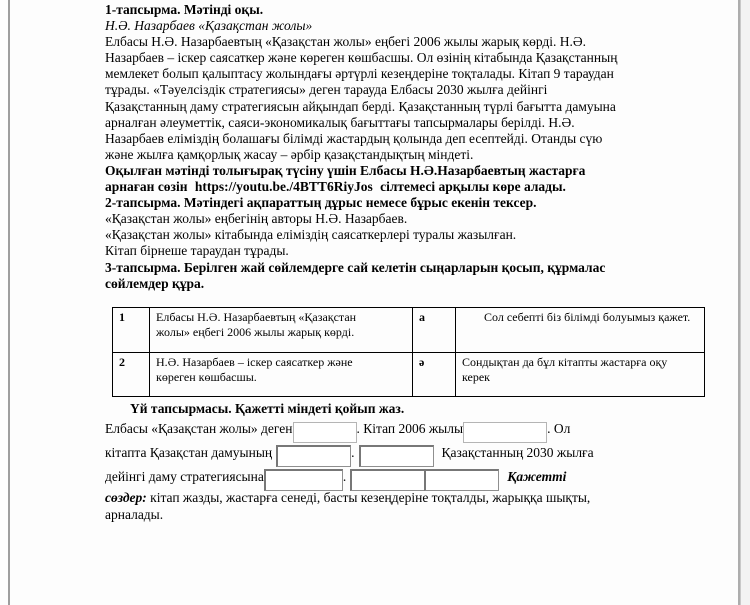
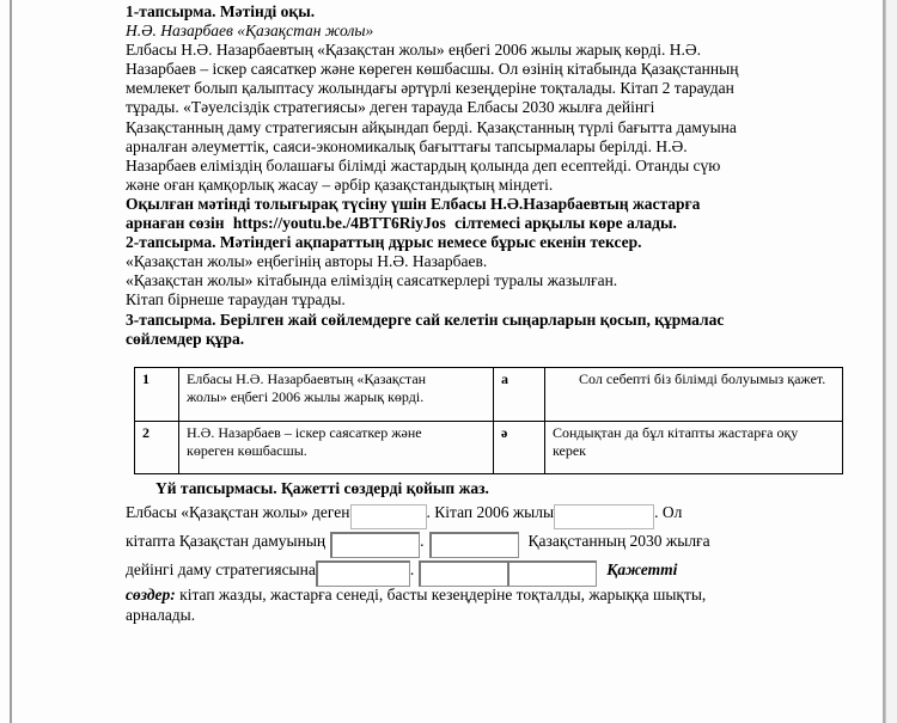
  1-тапсырма. Мәтінді оқы.
  Н.Ә. Назарбаев «Қазақстан жолы»
  Елбасы Н.Ә. Назарбаевтың «Қазақстан жолы» еңбегі 2006 жылы жарық көрді. Н.Ә.
  Назарбаев – іскер саясаткер және көреген көшбасшы. Ол өзінің кітабында Қазақстанның
- мемлекет болып қалыптасу жолындағы әртүрлі кезеңдеріне тоқталады. Кітап 9 тараудан
+ мемлекет болып қалыптасу жолындағы әртүрлі кезеңдеріне тоқталады. Кітап 2 тараудан
  тұрады. «Тәуелсіздік стратегиясы» деген тарауда Елбасы 2030 жылға дейінгі
  Қазақстанның даму стратегиясын айқындап берді. Қазақстанның түрлі бағытта дамуына
  арналған әлеуметтік, саяси-экономикалық бағыттағы тапсырмалары берілді. Н.Ә.
  Назарбаев еліміздің болашағы білімді жастардың қолында деп есептейді. Отанды сүю
- және жылға қамқорлық жасау – әрбір қазақстандықтың міндеті.
+ және оған қамқорлық жасау – әрбір қазақстандықтың міндеті.
  Оқылған мәтінді толығырақ түсіну үшін Елбасы Н.Ә.Назарбаевтың жастарға
  арнаған сөзін https://youtu.be./4BTT6RiyJos сілтемесі арқылы көре алады.
  2-тапсырма. Мәтіндегі ақпараттың дұрыс немесе бұрыс екенін тексер.
  «Қазақстан жолы» еңбегінің авторы Н.Ә. Назарбаев.
  «Қазақстан жолы» кітабында еліміздің саясаткерлері туралы жазылған.
  Кітап бірнеше тараудан тұрады.
  3-тапсырма. Берілген жай сөйлемдерге сай келетін сыңарларын қосып, құрмалас
  сөйлемдер құра.
  1	Елбасы Н.Ә. Назарбаевтың «Қазақстан жолы» еңбегі 2006 жылы жарық көрді.	а	Сол себепті біз білімді болуымыз қажет.
  2	Н.Ә. Назарбаев – іскер саясаткер және көреген көшбасшы.	ә	Сондықтан да бұл кітапты жастарға оқу керек
- Үй тапсырмасы. Қажетті міндеті қойып жаз.
+ Үй тапсырмасы. Қажетті сөздерді қойып жаз.
  Елбасы «Қазақстан жолы» деген . Кітап 2006 жылы . Ол
  кітапта Қазақстан дамуының . Қазақстанның 2030 жылға
  дейінгі даму стратегиясына . Қажетті
  сөздер: кітап жазды, жастарға сенеді, басты кезеңдеріне тоқталды, жарыққа шықты,
  арналады.
